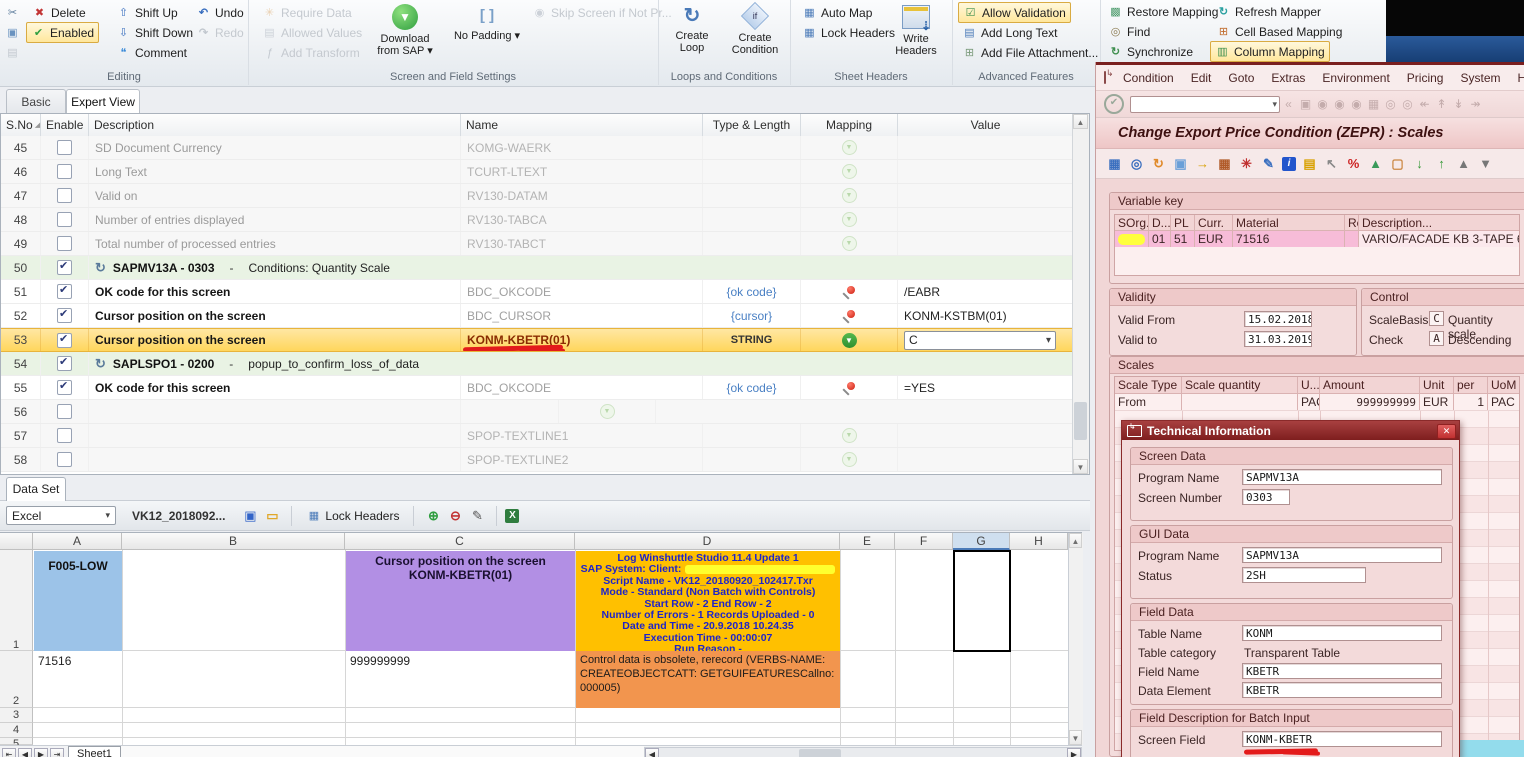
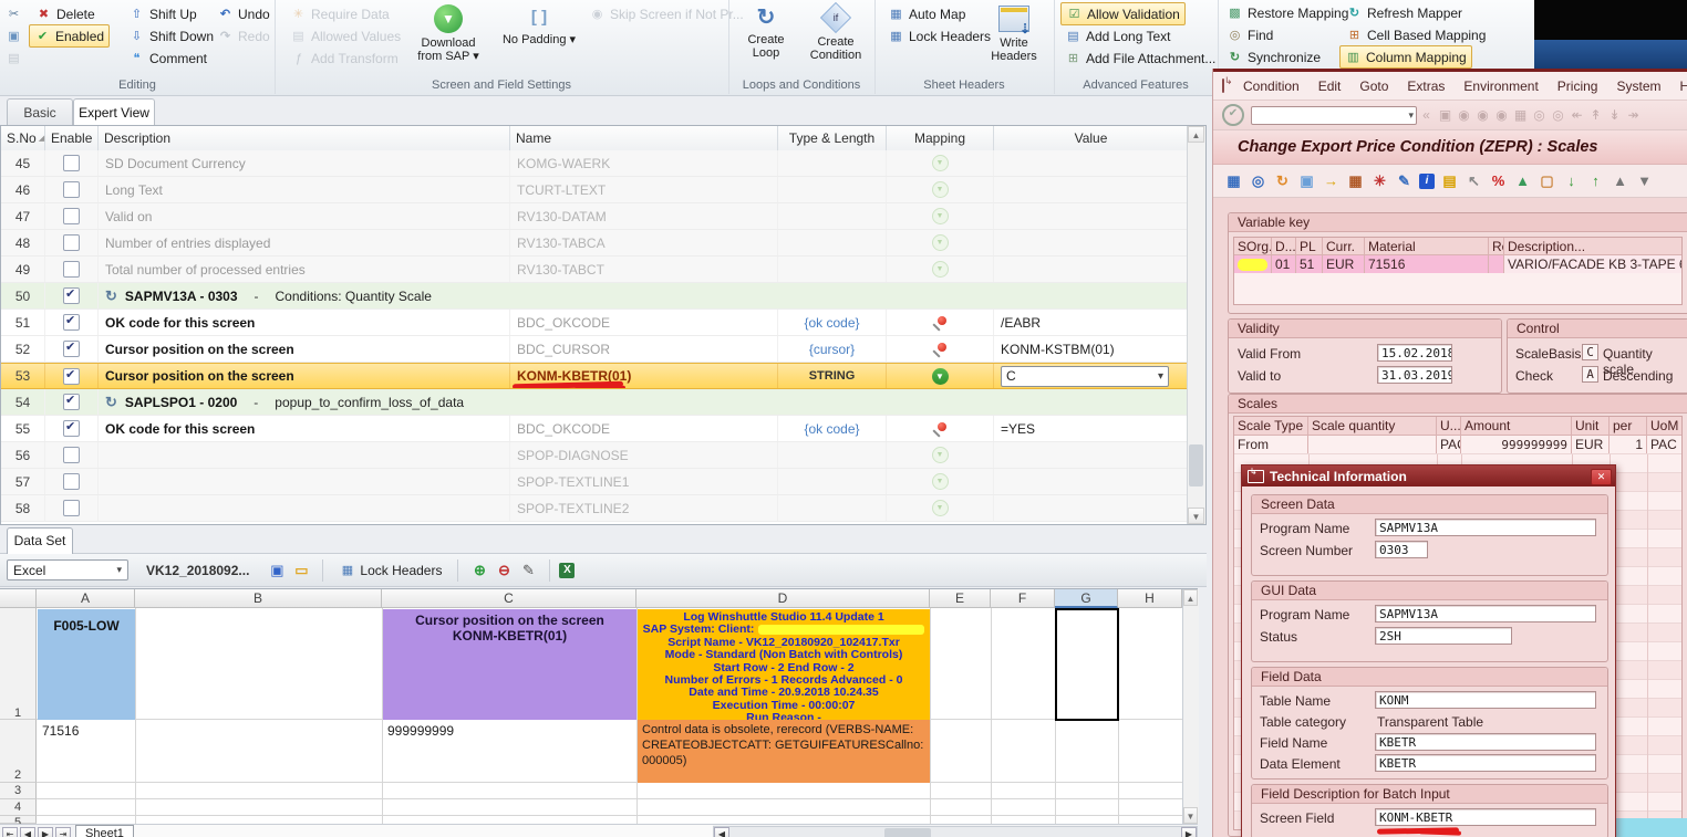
  Delete
  Enabled
  Shift Up
  Shift Down
  Comment
  Undo
  Redo
  Editing
  Require Data
  Allowed Values
  Add Transform
  Download from SAP ▾
  No Padding ▾
  Skip Screen if Not Pr...
  Screen and Field Settings
  Create Loop
  Create Condition
  Loops and Conditions
  Auto Map
  Lock Headers
  Write Headers
  Sheet Headers
  Allow Validation
  Add Long Text
  Add File Attachment...
  Advanced Features
  Restore Mapping
  Find
  Synchronize
  Refresh Mapper
  Cell Based Mapping
  Column Mapping
  Expert View
  S.No
  Enable
  Description
  Name
  Type & Length
  Mapping
  Value
  45
  SD Document Currency
  KOMG-WAERK
  46
  Long Text
  TCURT-LTEXT
  47
  Valid on
  RV130-DATAM
  48
  Number of entries displayed
  RV130-TABCA
  49
  Total number of processed entries
  RV130-TABCT
  50
  ↻
  SAPMV13A - 0303
  -
  Conditions: Quantity Scale
  51
  OK code for this screen
  BDC_OKCODE
  {ok code}
  /EABR
  52
  Cursor position on the screen
  BDC_CURSOR
  {cursor}
  KONM-KSTBM(01)
  53
  Cursor position on the screen
  KONM-KBETR(01)
  STRING
  ▼
  C
  ▾
  54
  ↻
  SAPLSPO1 - 0200
  -
  popup_to_confirm_loss_of_data
  55
  OK code for this screen
  BDC_OKCODE
  {ok code}
  =YES
  56
+ SPOP-DIAGNOSE
  57
  SPOP-TEXTLINE1
  58
  SPOP-TEXTLINE2
  ▲
  ▼
  Data Set
  Excel
  ▾
  VK12_2018092...
  Lock Headers
  X
  A
  B
  C
  D
  E
  F
  G
  H
  1
  2
  3
  4
  5
  F005-LOW
  Cursor position on the screen
  KONM-KBETR(01)
  Log Winshuttle Studio 11.4 Update 1
  SAP System: Client:
  Script Name - VK12_20180920_102417.Txr
  Mode - Standard (Non Batch with Controls)
  Start Row - 2 End Row - 2
- Number of Errors - 1 Records Uploaded - 0
+ Number of Errors - 1 Records Advanced - 0
  Date and Time - 20.9.2018 10.24.35
  Execution Time - 00:00:07
  Run Reason -
  71516
  999999999
  Control data is obsolete, rerecord (VERBS-NAME: CREATEOBJECTCATT: GETGUIFEATURESCallno: 000005)
  ▲
  ▼
  ⇤
  ◀
  ▶
  ⇥
  Sheet1
  ◀
  ▶
  Condition
  Edit
  Goto
  Extras
  Environment
  Pricing
  System
  ✔
  ▾
  «
  ▣
  ◉
  ◉
  ◉
  ▦
  ◎
  ◎
  ↞
  ↟
  ↡
  ↠
  Change Export Price Condition (ZEPR) : Scales
  ▦
  ◎
  ↻
  ▣
  →
  ▦
  ✳
  ✎
  i
  ▤
  ↖
  %
  ▲
  ▢
  ↓
  ↑
  ▲
  ▼
  Variable key
  SOrg.
  D...
  PL
  Curr.
  Material
  Description...
  01
  51
  EUR
  71516
  VARIO/FACADE KB 3-TAPE
  Validity
  Valid From
  15.02.2018
  Valid to
  31.03.2019
  Control
  ScaleBasis
  C
  Quantity scale
  Check
  A
  Descending
  Scales
  Scale Type
  Scale quantity
  U...
  Amount
  Unit
  per
  UoM
  From
  999999999
  EUR
  1
  PAC
  Technical Information
  ✕
  Screen Data
  Program Name
  SAPMV13A
  Screen Number
  0303
  GUI Data
  Program Name
  SAPMV13A
  Status
  2SH
  Field Data
  Table Name
  KONM
  Table category
  Transparent Table
  Field Name
  KBETR
  Data Element
  KBETR
  Field Description for Batch Input
  Screen Field
  KONM-KBETR
